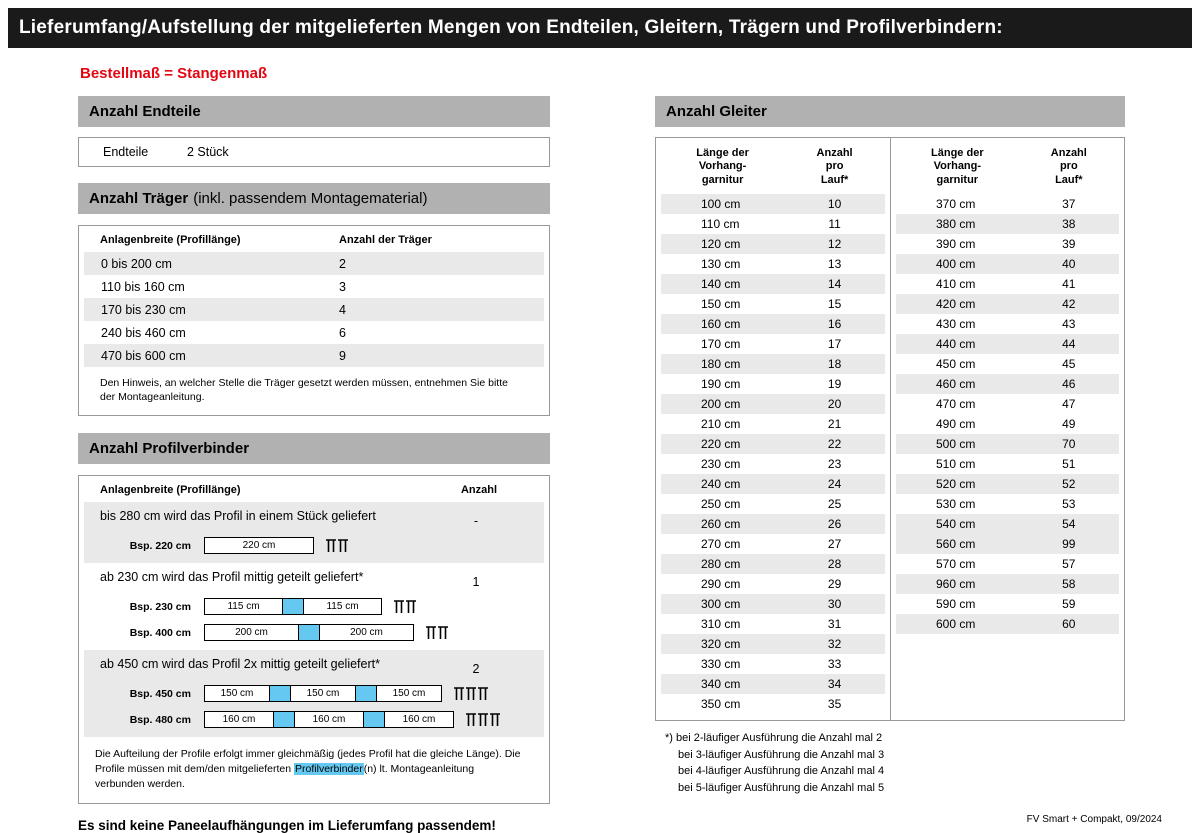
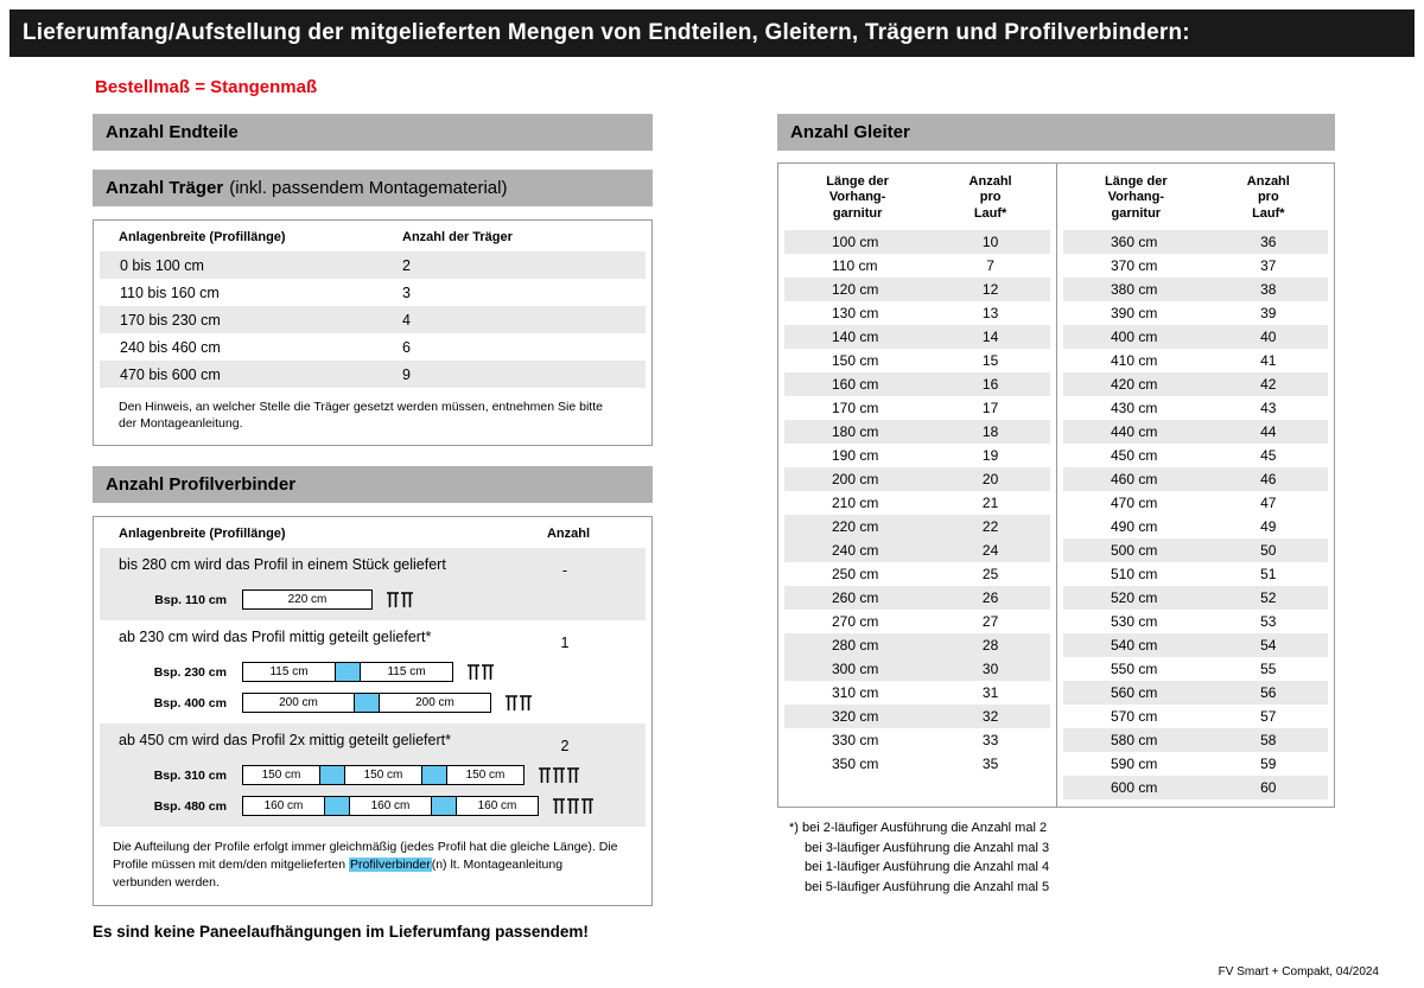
  Lieferumfang/Aufstellung der mitgelieferten Mengen von Endteilen, Gleitern, Trägern und Profilverbindern:
  Bestellmaß = Stangenmaß
  Anzahl Endteile
- Endteile
- 2 Stück
  Anzahl Träger
  (inkl. passendem Montagematerial)
  Anlagenbreite (Profillänge)
  Anzahl der Träger
- 0 bis 200 cm
+ 0 bis 100 cm
  2
  110 bis 160 cm
  3
  170 bis 230 cm
  4
  240 bis 460 cm
  6
  470 bis 600 cm
  9
  Den Hinweis, an welcher Stelle die Träger gesetzt werden müssen, entnehmen Sie bitte der Montageanleitung.
  Anzahl Profilverbinder
  Anlagenbreite (Profillänge)
  Anzahl
  bis 280 cm wird das Profil in einem Stück geliefert
  -
- Bsp. 220 cm
+ Bsp. 110 cm
  220 cm
  ab 230 cm wird das Profil mittig geteilt geliefert*
  1
  Bsp. 230 cm
  115 cm
  115 cm
  Bsp. 400 cm
  200 cm
  200 cm
  ab 450 cm wird das Profil 2x mittig geteilt geliefert*
  2
- Bsp. 450 cm
+ Bsp. 310 cm
  150 cm
  150 cm
  150 cm
  Bsp. 480 cm
  160 cm
  160 cm
  160 cm
  Die Aufteilung der Profile erfolgt immer gleichmäßig (jedes Profil hat die gleiche Länge). Die Profile müssen mit dem/den mitgelieferten Profilverbinder(n) lt. Montageanleitung verbunden werden.
  Es sind keine Paneelaufhängungen im Lieferumfang passendem!
  Anzahl Gleiter
  Länge der
  Vorhang-
  garnitur
  Anzahl
  pro
  Lauf*
  100 cm
  10
  110 cm
- 11
+ 7
  120 cm
  12
  130 cm
  13
  140 cm
  14
  150 cm
  15
  160 cm
  16
  170 cm
  17
  180 cm
  18
  190 cm
  19
  200 cm
  20
  210 cm
  21
  220 cm
  22
- 230 cm
- 23
  240 cm
  24
  250 cm
  25
  260 cm
  26
  270 cm
  27
  280 cm
  28
- 290 cm
- 29
  300 cm
  30
  310 cm
  31
  320 cm
  32
  330 cm
  33
- 340 cm
- 34
  350 cm
  35
  Länge der
  Vorhang-
  garnitur
  Anzahl
  pro
  Lauf*
+ 360 cm
+ 36
  370 cm
  37
  380 cm
  38
  390 cm
  39
  400 cm
  40
  410 cm
  41
  420 cm
  42
  430 cm
  43
  440 cm
  44
  450 cm
  45
  460 cm
  46
  470 cm
  47
  490 cm
  49
  500 cm
- 70
+ 50
  510 cm
  51
  520 cm
  52
  530 cm
  53
  540 cm
  54
+ 550 cm
+ 55
  560 cm
- 99
+ 56
  570 cm
  57
- 960 cm
+ 580 cm
  58
  590 cm
  59
  600 cm
  60
  *) bei 2-läufiger Ausführung die Anzahl mal 2
  bei 3-läufiger Ausführung die Anzahl mal 3
- bei 4-läufiger Ausführung die Anzahl mal 4
+ bei 1-läufiger Ausführung die Anzahl mal 4
  bei 5-läufiger Ausführung die Anzahl mal 5
- FV Smart + Compakt, 09/2024
+ FV Smart + Compakt, 04/2024
